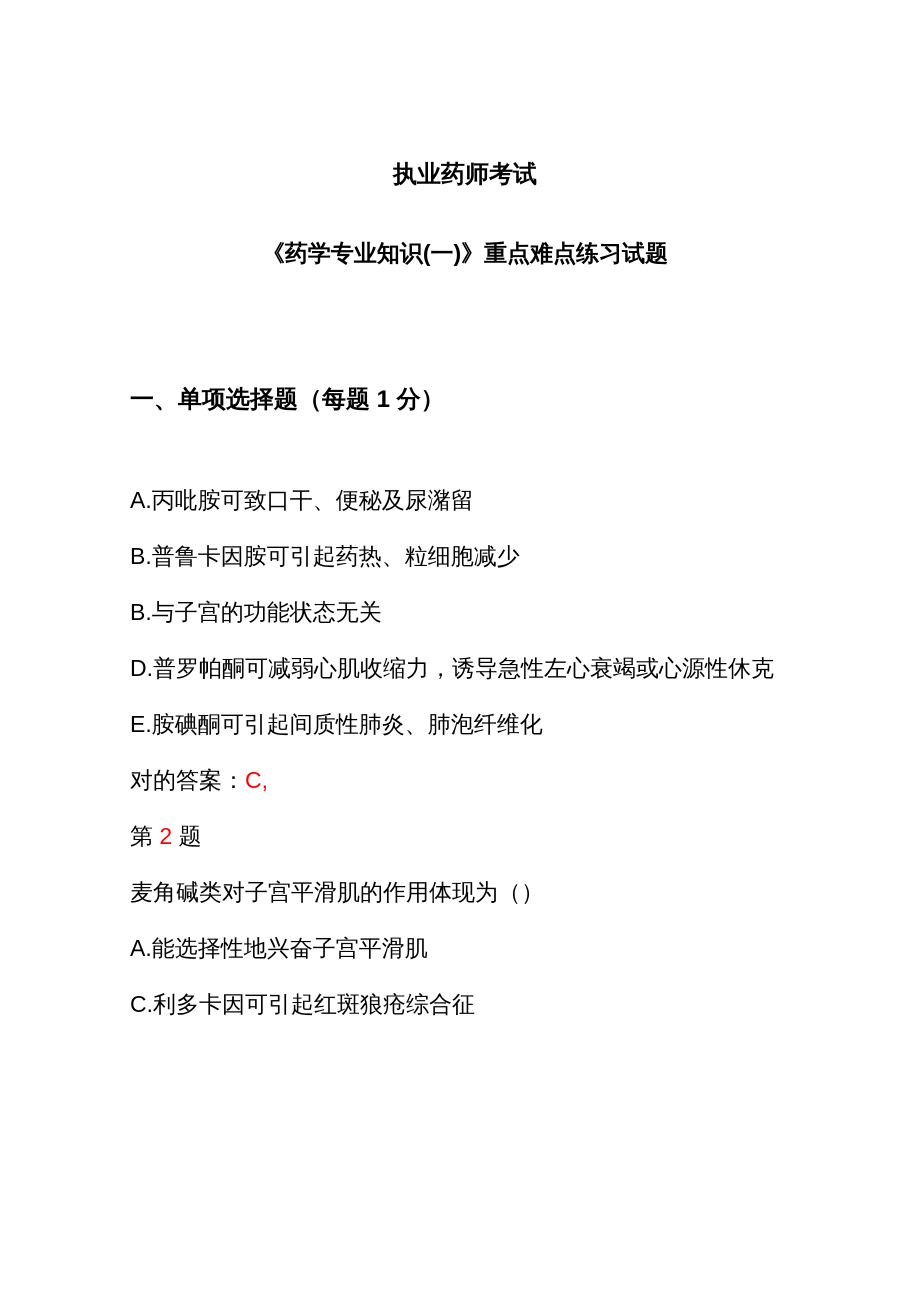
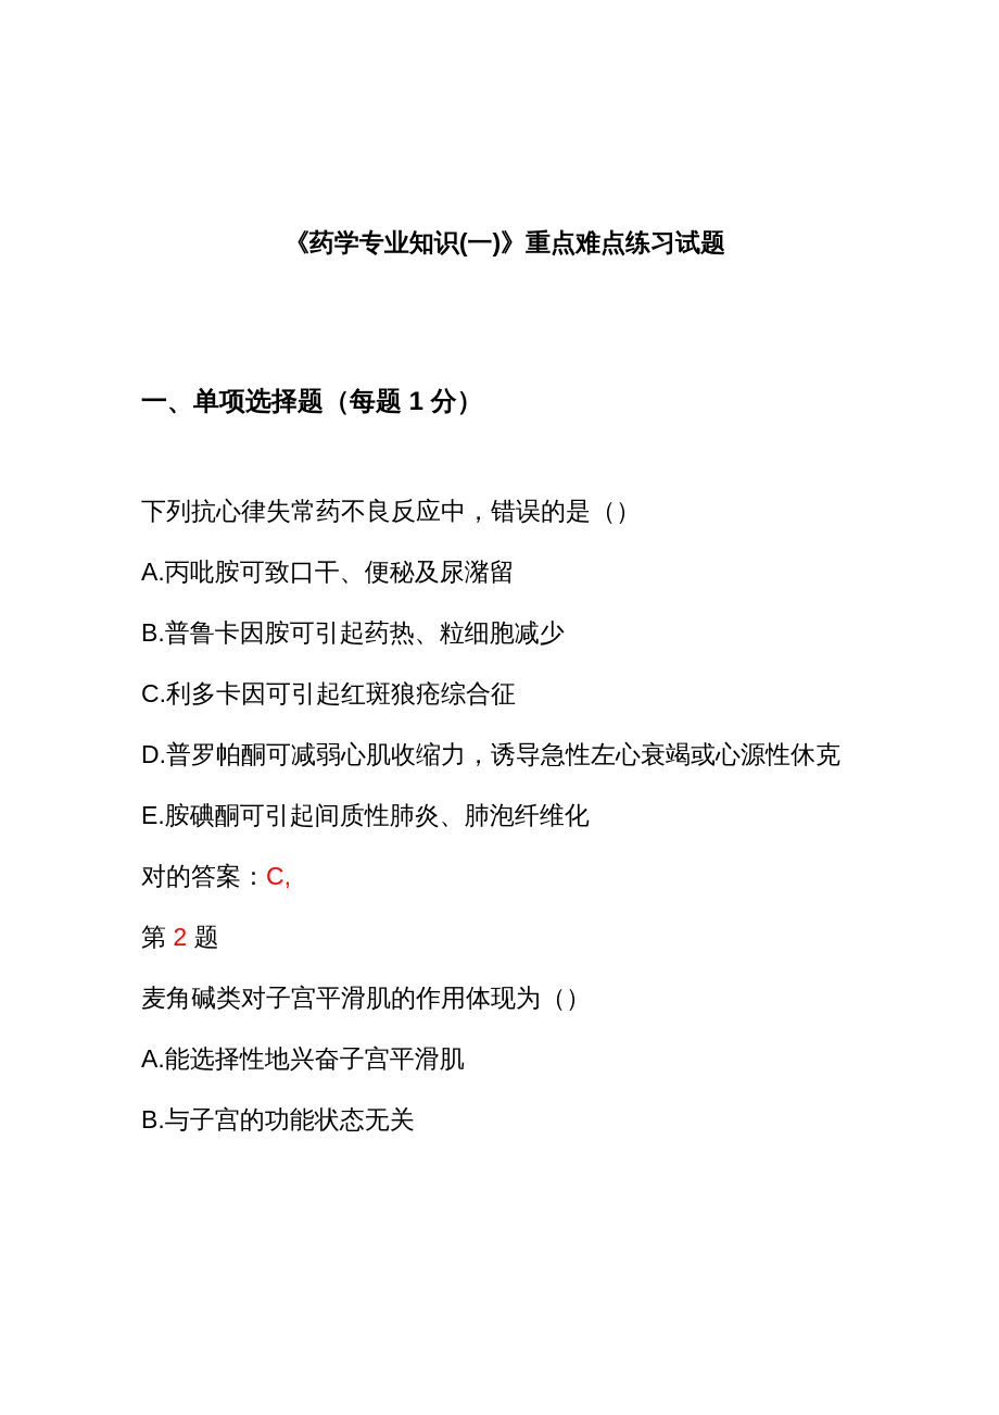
- 执业药师考试
  《药学专业知识(一)》重点难点练习试题
  一、单项选择题（每题 1 分）
+ 下列抗心律失常药不良反应中，错误的是（）
  A.丙吡胺可致口干、便秘及尿潴留
  B.普鲁卡因胺可引起药热、粒细胞减少
- B.与子宫的功能状态无关
+ C.利多卡因可引起红斑狼疮综合征
  D.普罗帕酮可减弱心肌收缩力，诱导急性左心衰竭或心源性休克
  E.胺碘酮可引起间质性肺炎、肺泡纤维化
  对的答案：C,
  第 2 题
  麦角碱类对子宫平滑肌的作用体现为（）
  A.能选择性地兴奋子宫平滑肌
- C.利多卡因可引起红斑狼疮综合征
+ B.与子宫的功能状态无关
